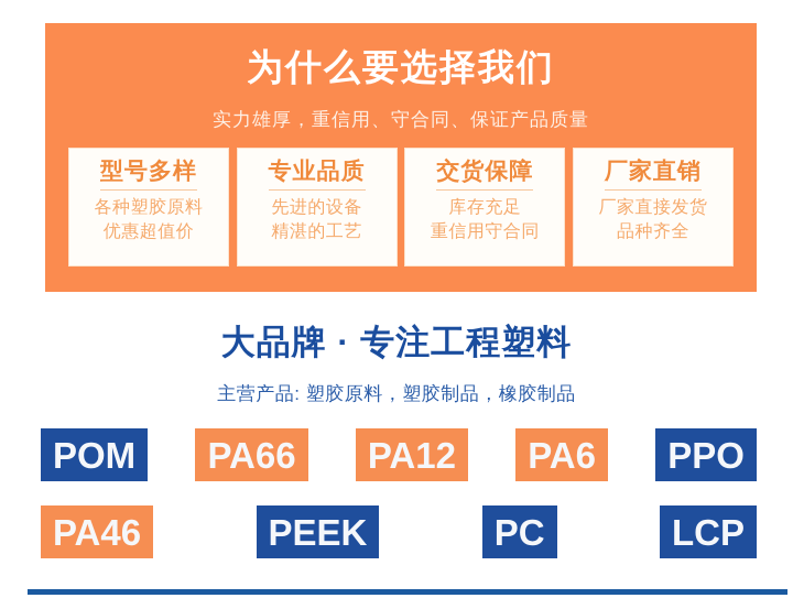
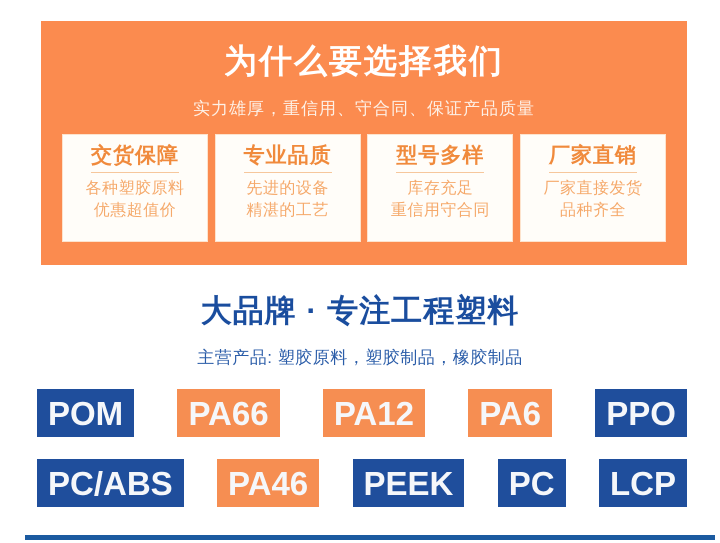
  为什么要选择我们
  实力雄厚，重信用、守合同、保证产品质量
- 型号多样
+ 交货保障
  各种塑胶原料
  优惠超值价
  专业品质
  先进的设备
  精湛的工艺
- 交货保障
+ 型号多样
  库存充足
  重信用守合同
  厂家直销
  厂家直接发货
  品种齐全
  大品牌 · 专注工程塑料
  主营产品: 塑胶原料，塑胶制品，橡胶制品
  POM
  PA66
  PA12
  PA6
  PPO
+ PC/ABS
  PA46
  PEEK
  PC
  LCP
